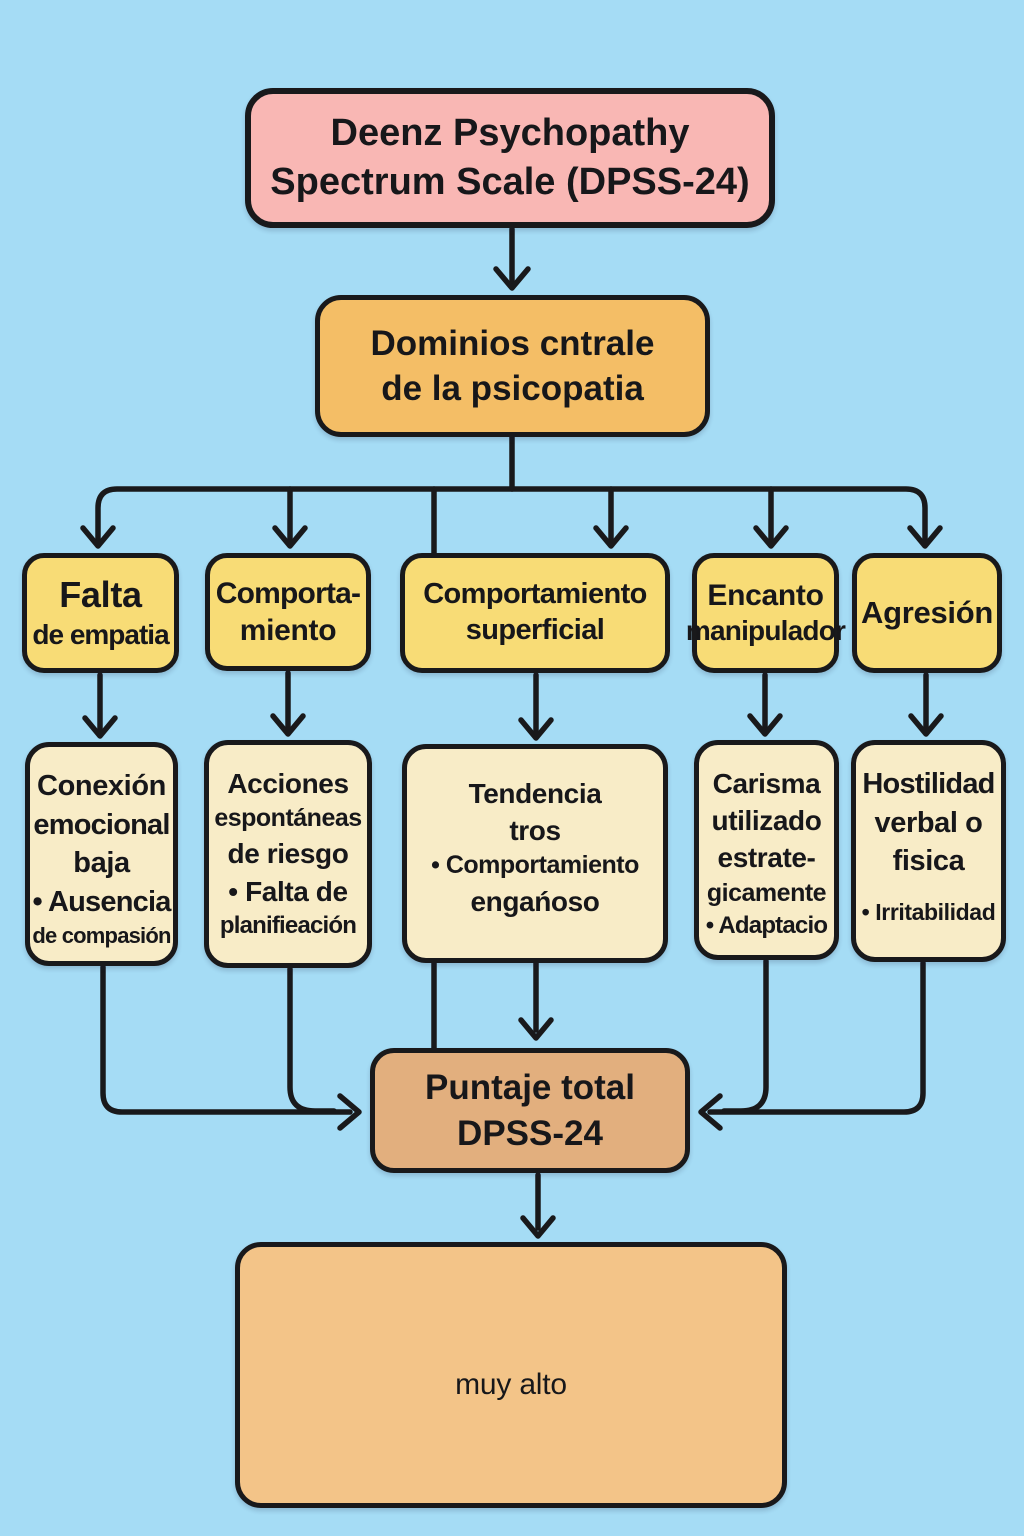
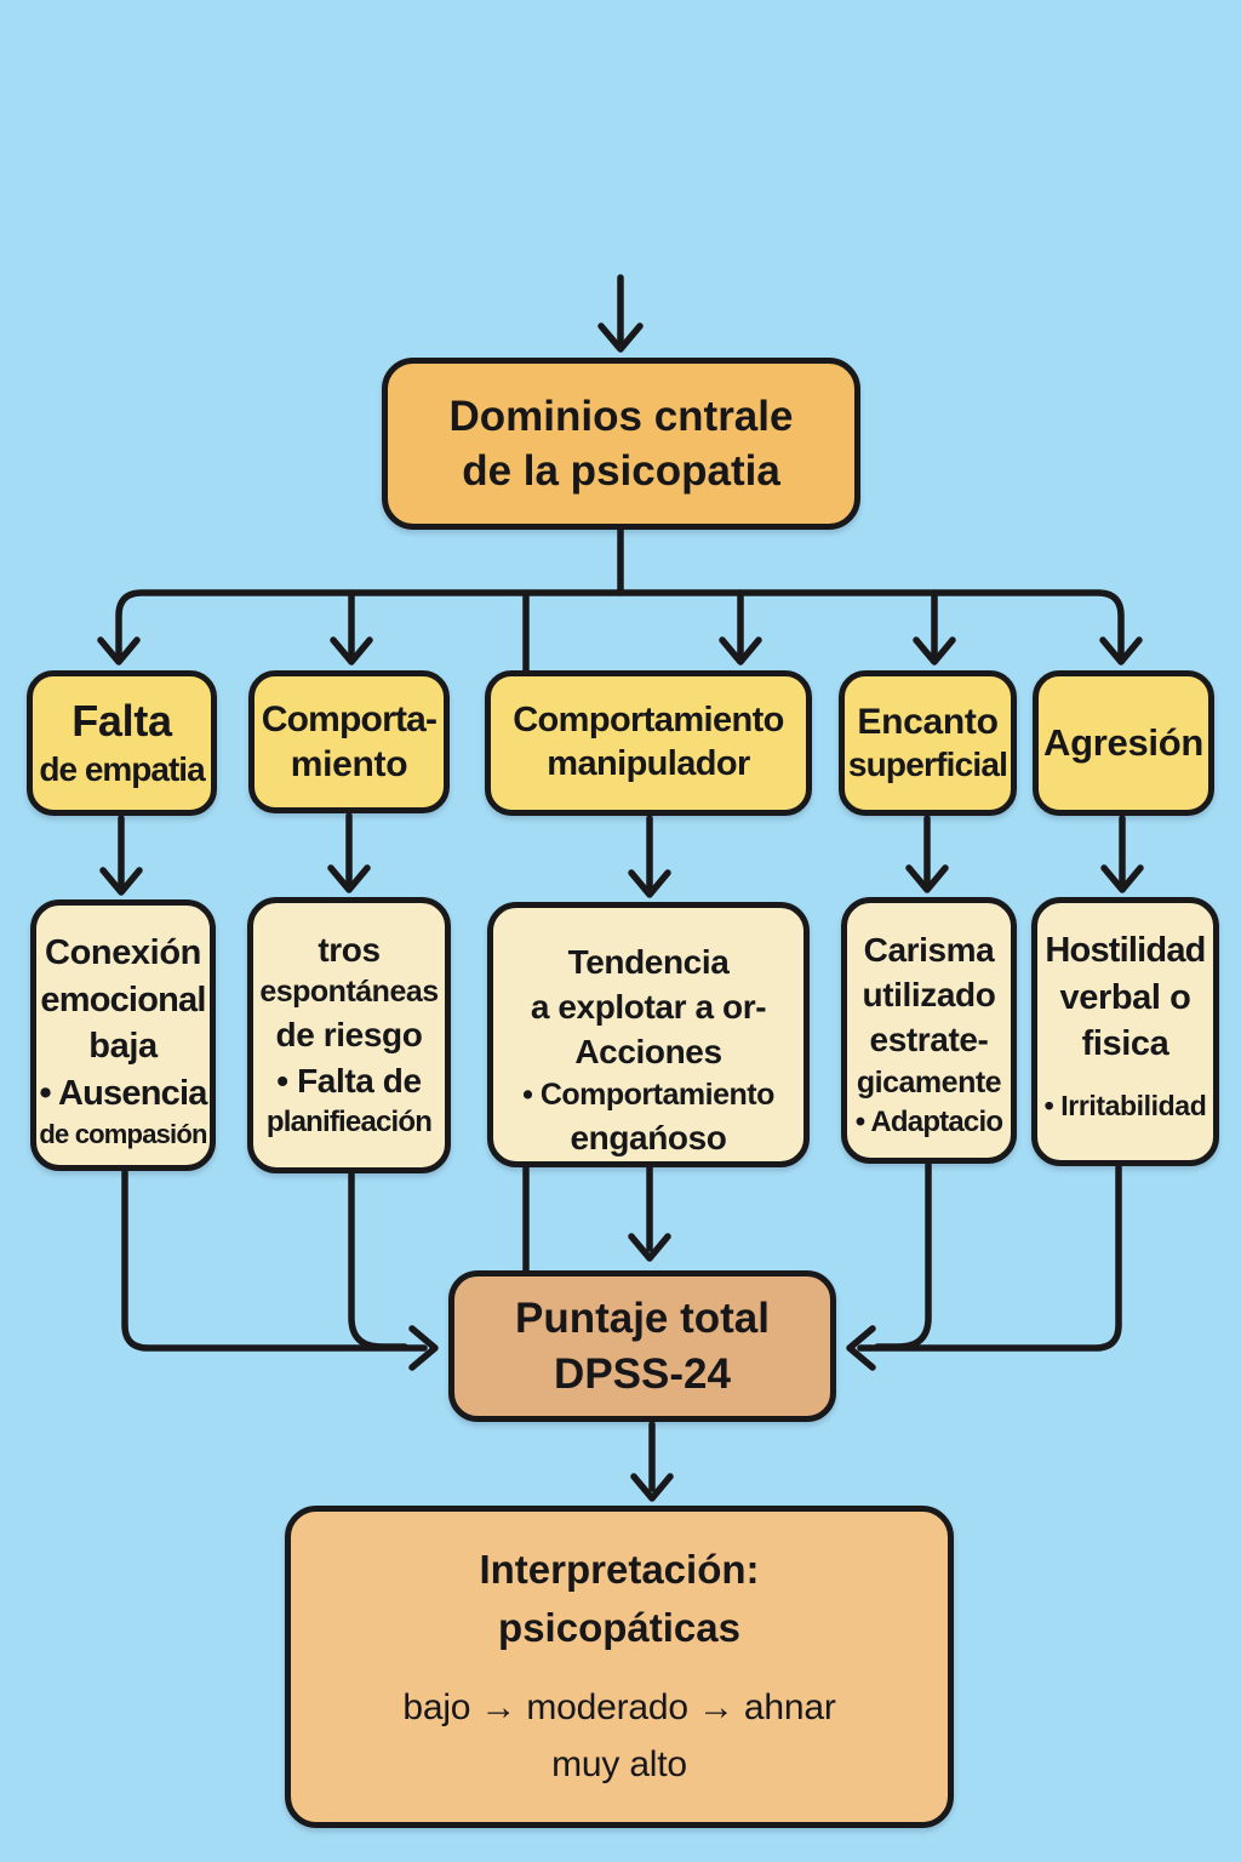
- Deenz Psychopathy
- Spectrum Scale (DPSS-24)
  Dominios cntrale
  de la psicopatia
  Falta
  de empatia
  Comporta-
  miento
  Comportamiento
- superficial
+ manipulador
  Encanto
- manipulador
+ superficial
  Agresión
  Conexión
  emocional
  baja
  • Ausencia
  de compasión
- Acciones
+ tros
  espontáneas
  de riesgo
  • Falta de
  planifieación
  Tendencia
+ a explotar a or-
- tros
+ Acciones
  • Comportamiento
  engańoso
  Carisma
  utilizado
  estrate-
  gicamente
  • Adaptacio
  Hostilidad
  verbal o
  fisica
  • Irritabilidad
  Puntaje total
  DPSS-24
+ Interpretación:
+ psicopáticas
+ bajo → moderado → ahnar
  muy alto
